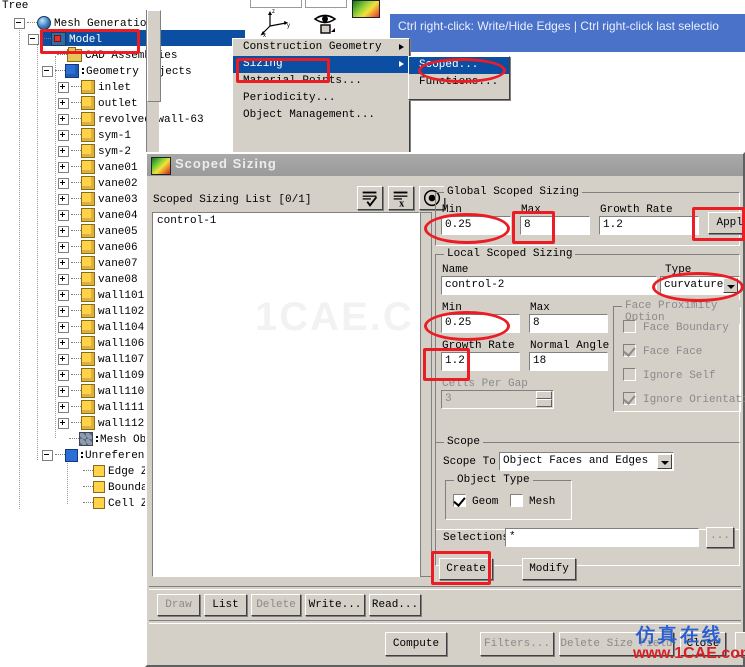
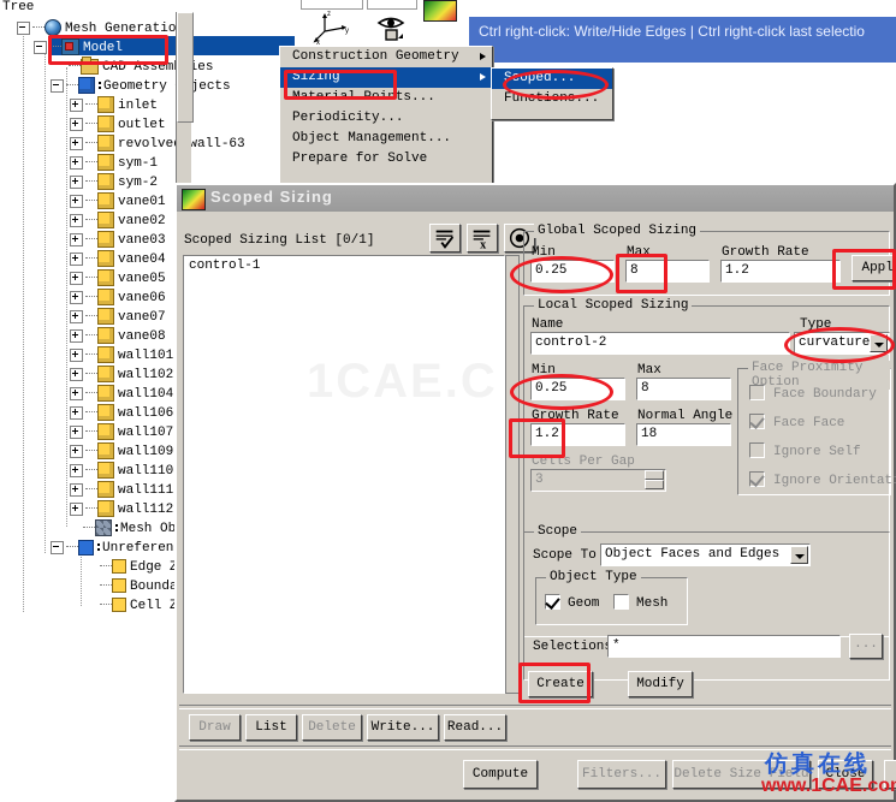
  Tree
  Mesh Generatio
  Model
  CAD Assemes
  Geometryjects
  inlet
  outlet
  revolvewall-63
  sym-1
  sym-2
  vane01
  vane02
  vane03
  vane04
  vane05
  vane06
  vane07
  vane08
  wall101
  wall102
  wall104
  wall106
  wall107
  wall109
  wall110
  wall111
  wall112
  Mesh Ob
  Unreferen
  Edge
  Bound
  Cell
  Ctrl right-click: Write/Hide Edges | Ctrl right-click last selectio
  Construction Geometry
  Sizing
  Material Points...
  Periodicity...
  Object Management...
+ Prepare for Solve
  Scoped...
  Functions...
  Scoped Sizing
  Scoped Sizing List [0/1]
  x
  control-1
  Global Scoped Sizing
  Min
  0.25
  Max
  8
  Growth Rate
  1.2
  Appl
  Local Scoped Sizing
  Name
  control-2
  Type
  curvature
  Min
  0.25
  Max
  8
  Growth Rate
  1.2
  Normal Angle
  18
  Cells Per Gap
  3
  Face Proximity Option
  Face Boundary
  Face Face
  Ignore Self
  Ignore Orientat
  Scope
  Scope To
  Object Faces and Edges
  Object Type
  Geom
  Mesh
  Selection
  *
  ...
  Create
  Modify
  Draw
  List
  Delete
  Write...
  Read...
  Compute
  Filters...
  Delete Size Field
  Close
  仿真在线
  www.1CAE.co
